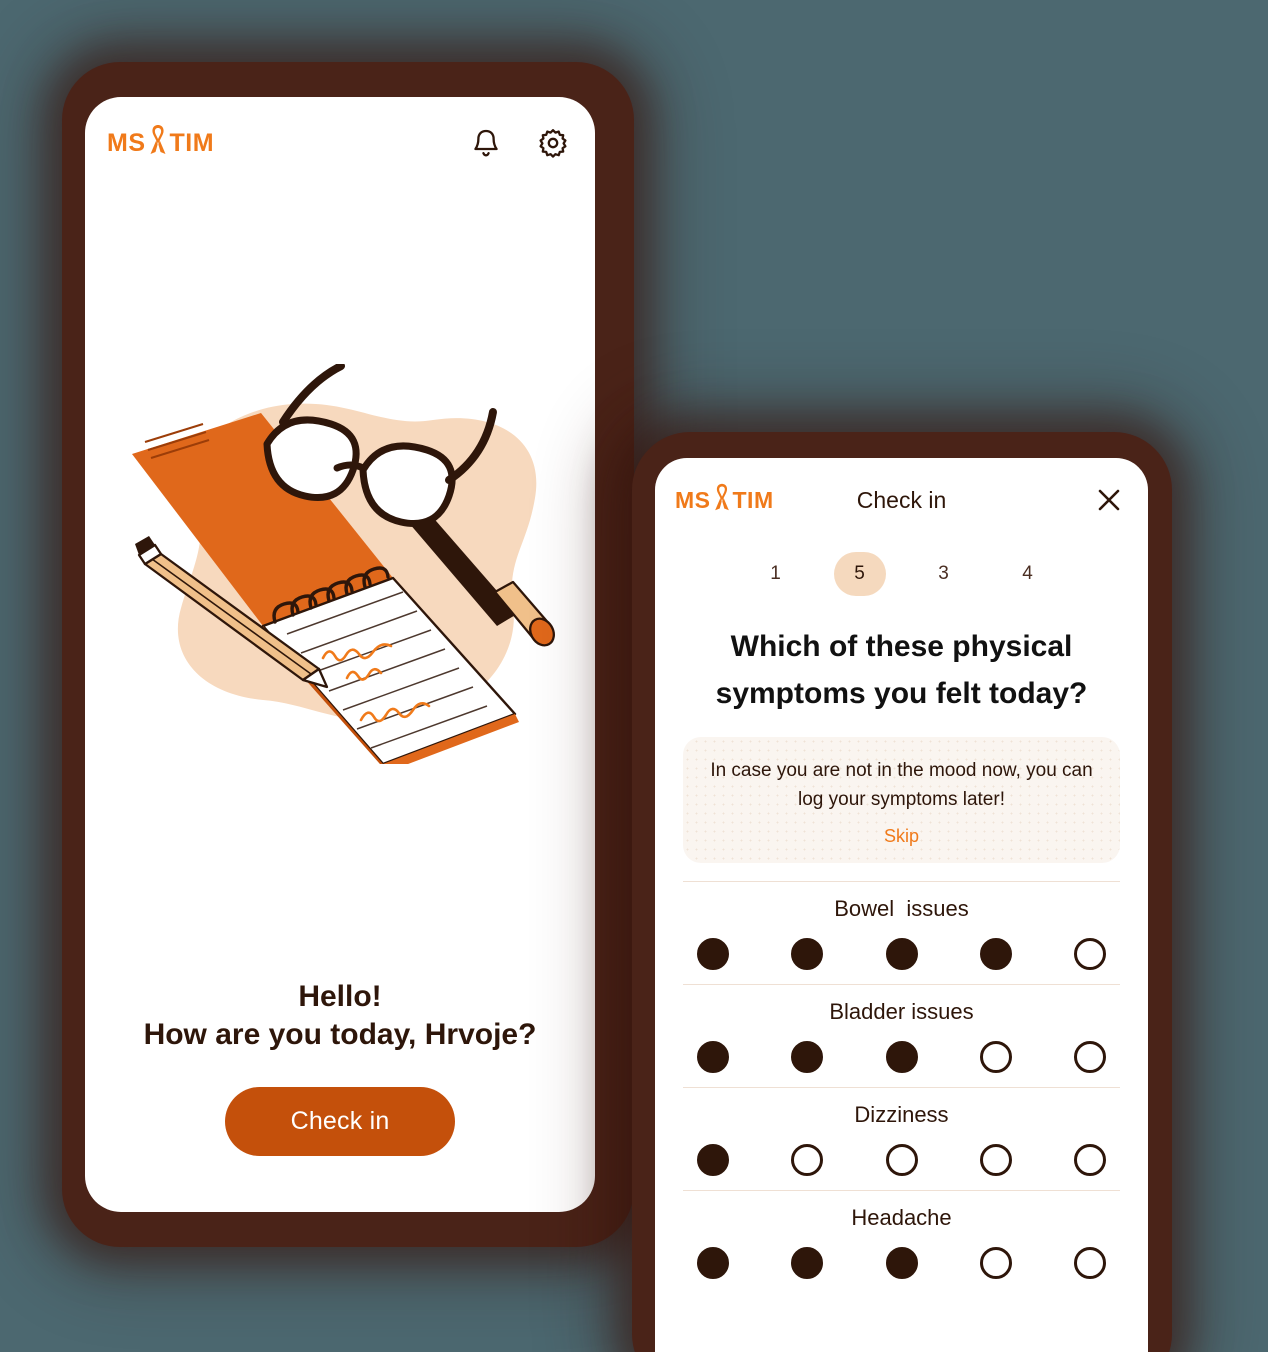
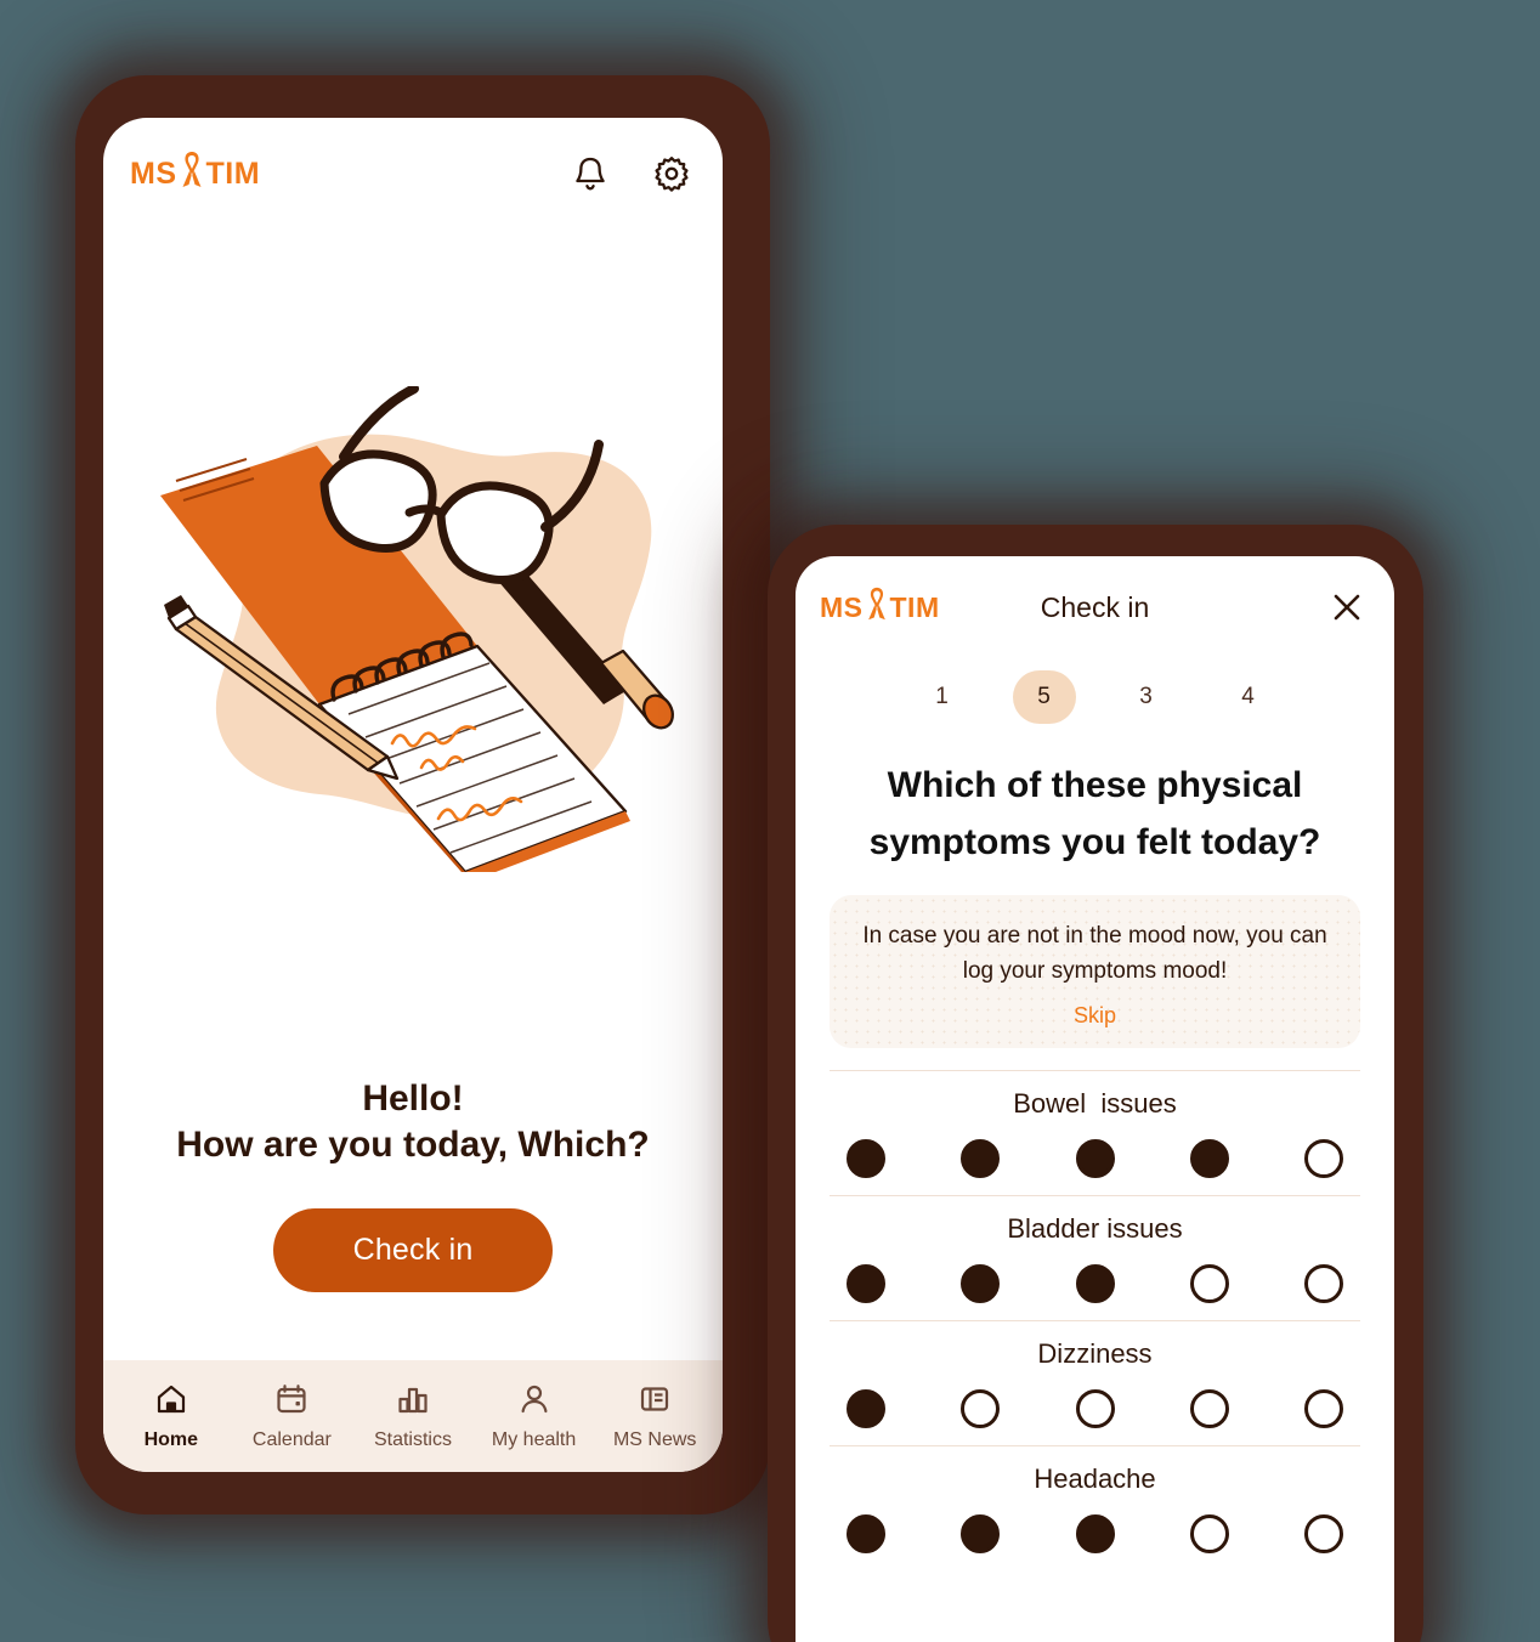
  MS
  TIM
  Hello!
- How are you today, Hrvoje?
+ How are you today, Which?
  Check in
+ Home
+ Calendar
+ Statistics
+ My health
+ MS News
  MS
  TIM
  Check in
  1
  5
  3
  4
  Which of these physical symptoms you felt today?
- In case you are not in the mood now, you can log your symptoms later!
+ In case you are not in the mood now, you can log your symptoms mood!
  Skip
  Bowel issues
  Bladder issues
  Dizziness
  Headache
